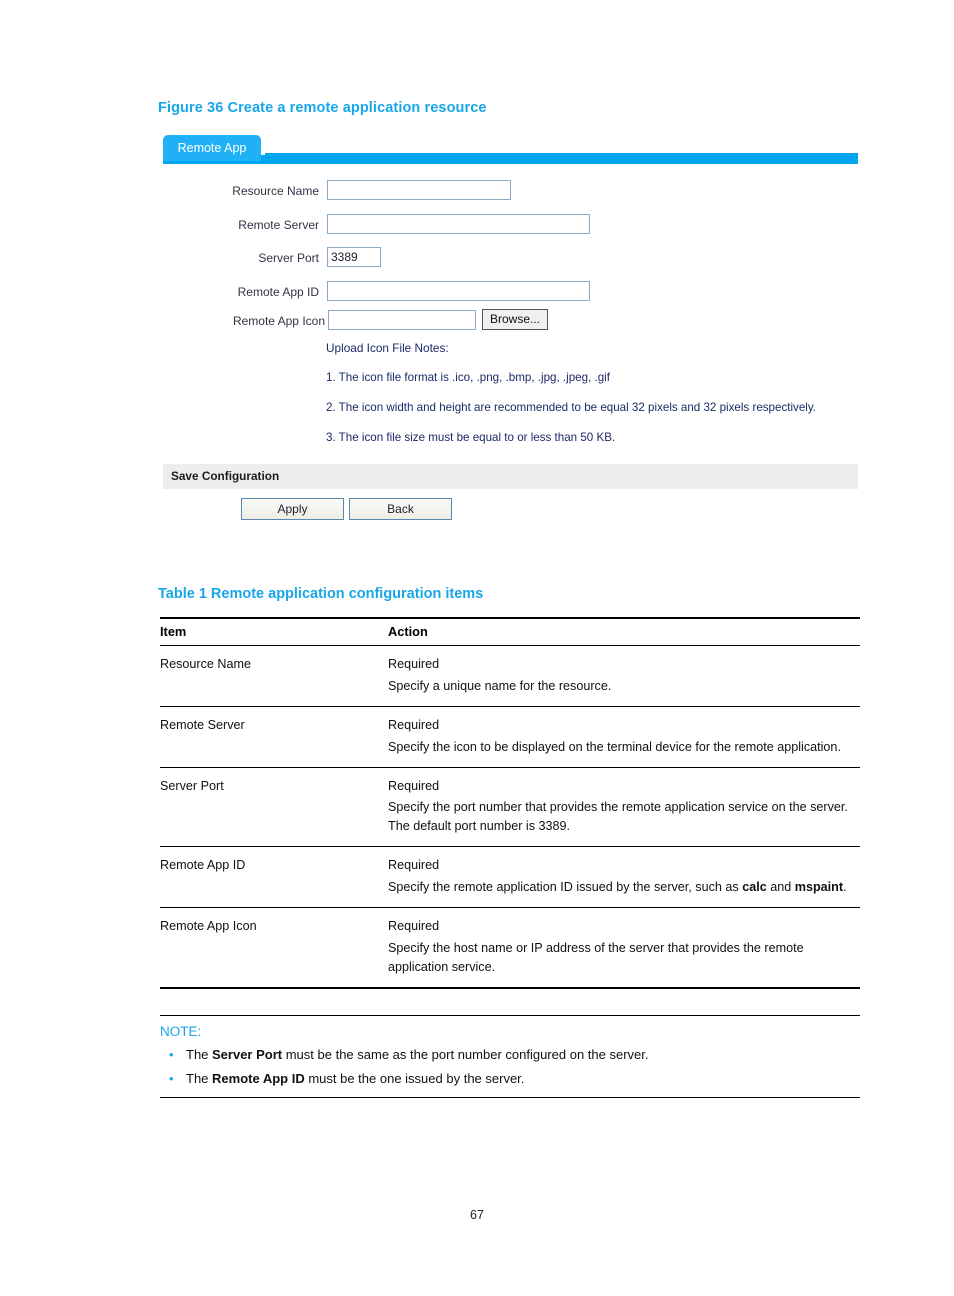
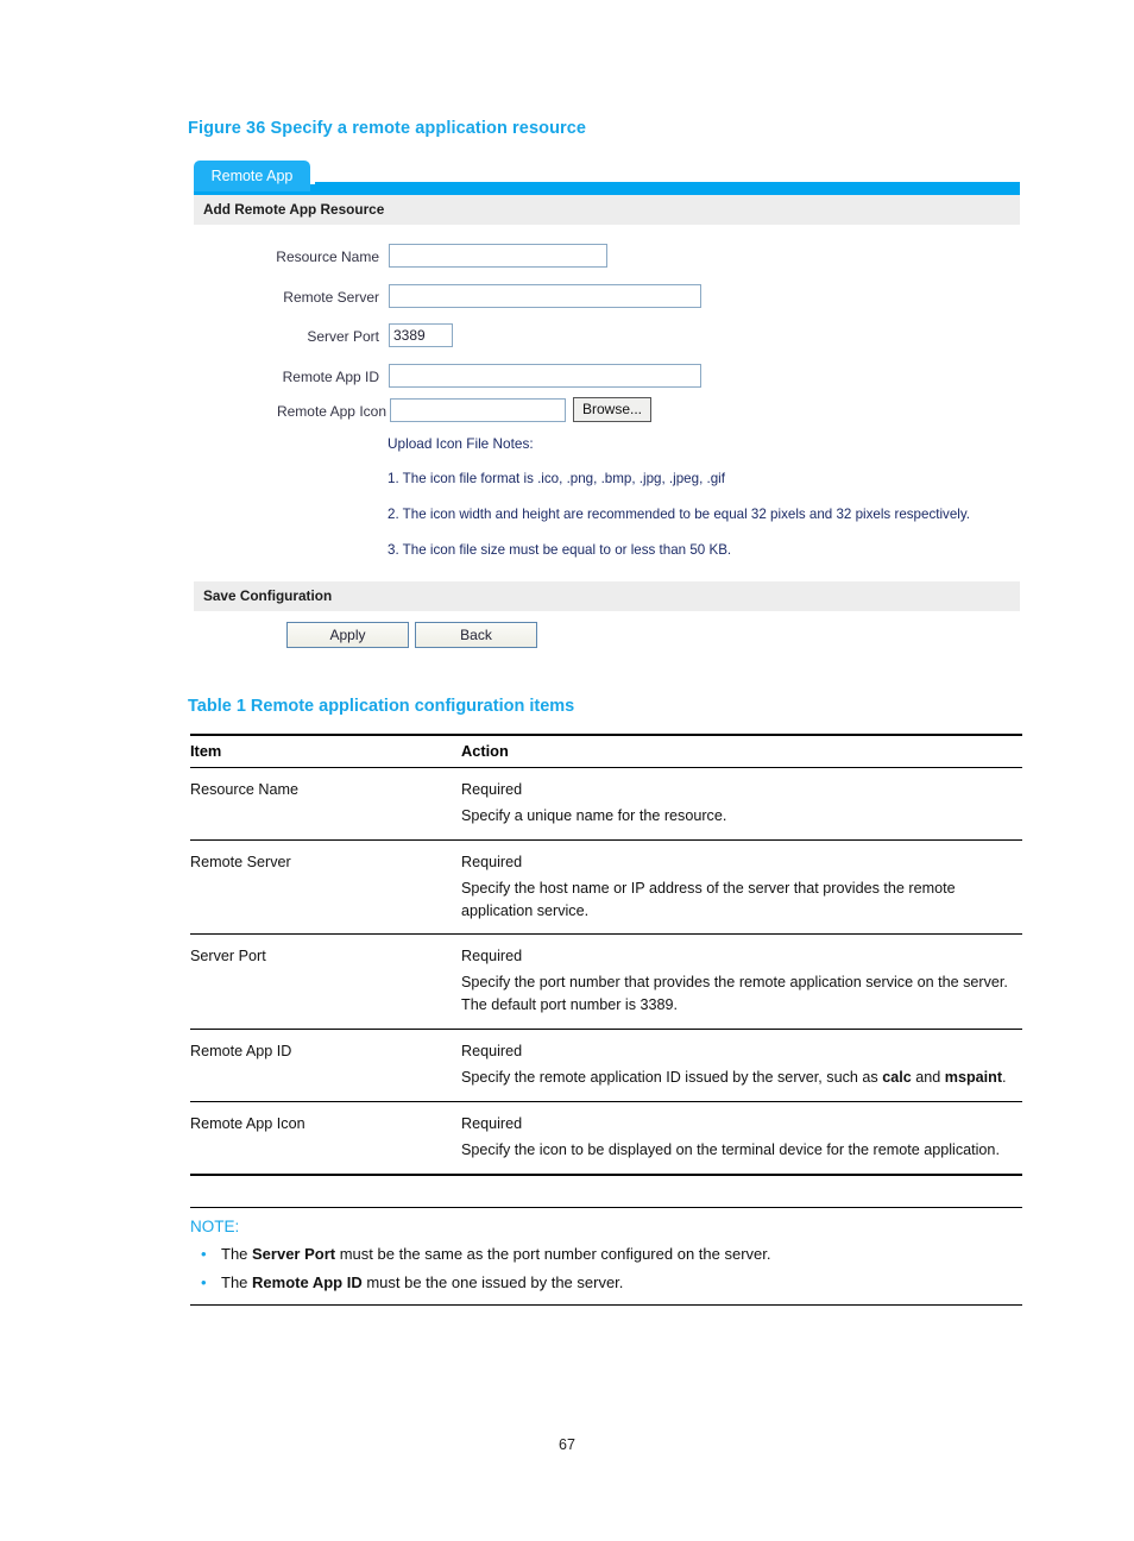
- Figure 36 Create a remote application resource
+ Figure 36 Specify a remote application resource
  Remote App
+ Add Remote App Resource
  Resource Name
  Remote Server
  Server Port
  3389
  Remote App ID
  Remote App Icon
  Browse...
  Upload Icon File Notes:
  1. The icon file format is .ico, .png, .bmp, .jpg, .jpeg, .gif
  2. The icon width and height are recommended to be equal 32 pixels and 32 pixels respectively.
  3. The icon file size must be equal to or less than 50 KB.
  Save Configuration
  Apply
  Back
  Table 1 Remote application configuration items
  Item	Action
  Resource Name	Required Specify a unique name for the resource.
- Remote Server	Required Specify the icon to be displayed on the terminal device for the remote application.
+ Remote Server	Required Specify the host name or IP address of the server that provides the remote application service.
  Server Port	Required Specify the port number that provides the remote application service on the server. The default port number is 3389.
  Remote App ID	Required Specify the remote application ID issued by the server, such as calc and mspaint.
- Remote App Icon	Required Specify the host name or IP address of the server that provides the remote application service.
+ Remote App Icon	Required Specify the icon to be displayed on the terminal device for the remote application.
  NOTE:
  •
  The Server Port must be the same as the port number configured on the server.
  •
  The Remote App ID must be the one issued by the server.
  67
